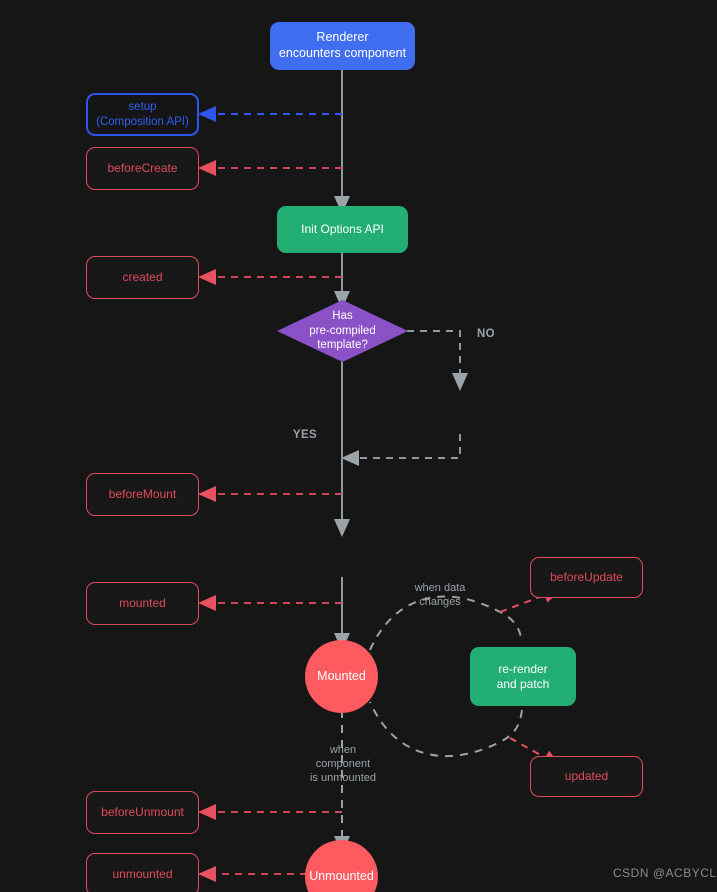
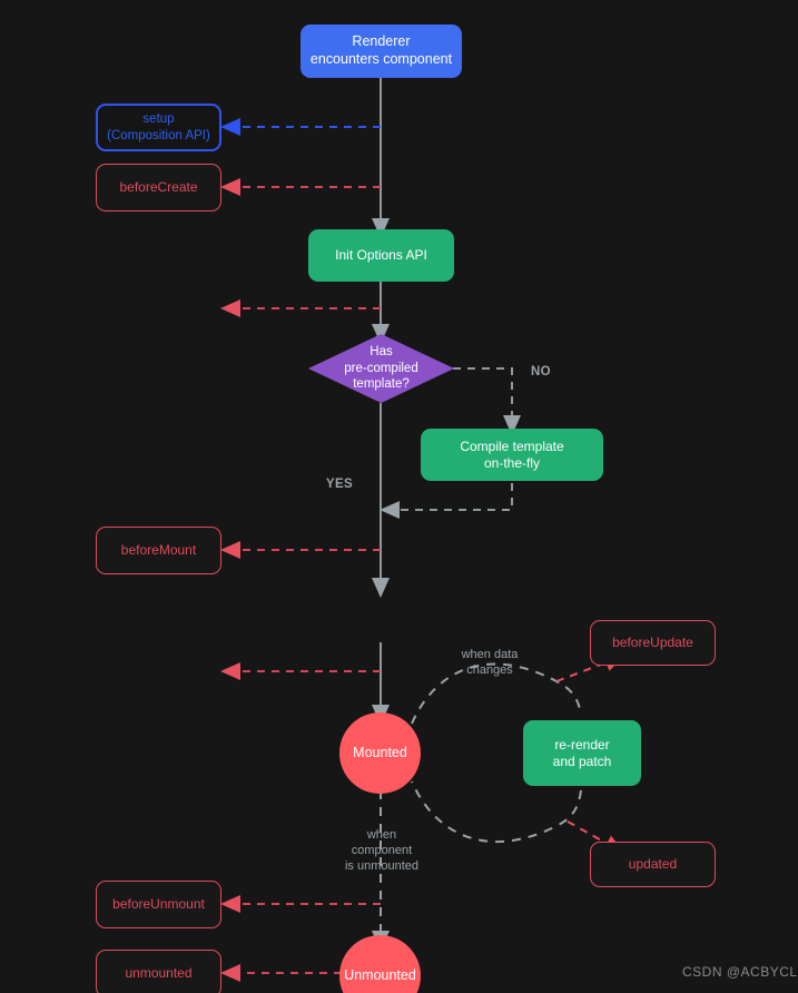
  Renderer
  encounters component
  setup
  (Composition API)
  beforeCreate
  Init Options API
- created
  Has
  pre-compiled
  template?
+ Compile template
+ on-the-fly
  beforeMount
- mounted
  Mounted
  beforeUpdate
  re-render
  and patch
  updated
  beforeUnmount
  unmounted
  Unmounted
  NO
  YES
  when data
  changes
  when
  component
  is unmounted
  CSDN @ACBYCL
